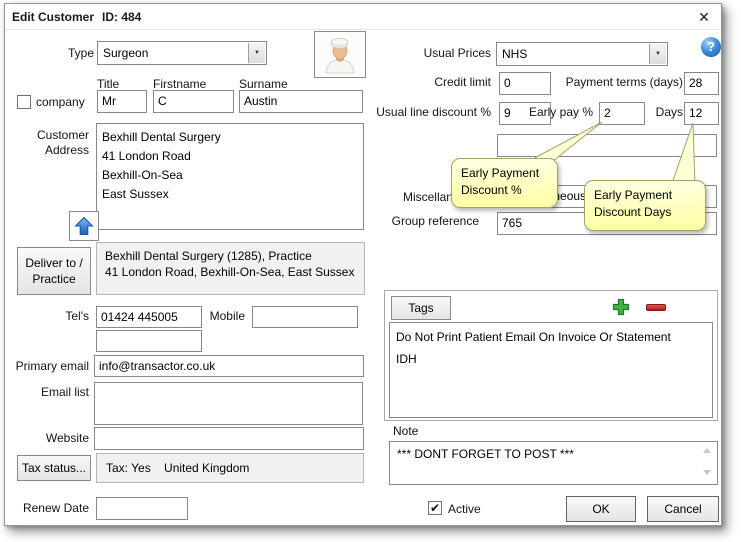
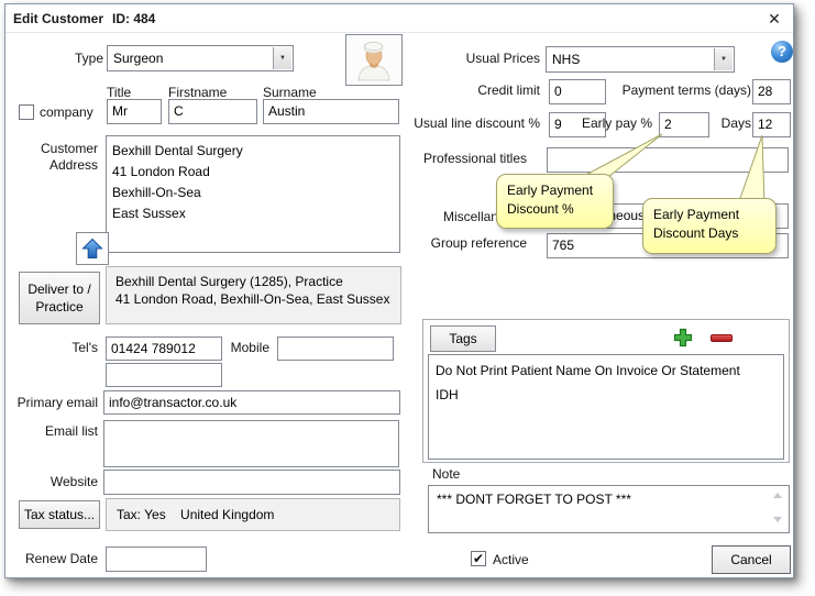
  Edit Customer
  ID: 484
  ✕
  Type
  Surgeon
  Title
  Firstname
  Surname
  company
  Mr
  C
  Austin
  Customer
  Address
  Bexhill Dental Surgery
  41 London Road
  Bexhill-On-Sea
  East Sussex
  Deliver to /
  Practice
  Bexhill Dental Surgery (1285), Practice
  41 London Road, Bexhill-On-Sea, East Sussex
  Tel's
- 01424 445005
+ 01424 789012
  Mobile
  Primary email
  info@transactor.co.uk
  Email list
  Website
  Tax status...
  Tax: Yes United Kingdom
  Renew Date
  Usual Prices
  NHS
  ?
  Credit limit
  0
  Payment terms (days)
  28
  Usual line discount %
  9
  Early pay %
  2
  Days
  12
+ Professional titles
  Group reference
  765
  Early Payment
  Discount %
  Early Payment
  Discount Days
  Tags
- Do Not Print Patient Email On Invoice Or Statement
+ Do Not Print Patient Name On Invoice Or Statement
  IDH
  Note
  *** DONT FORGET TO POST ***
  ✔
  Active
- OK
  Cancel
